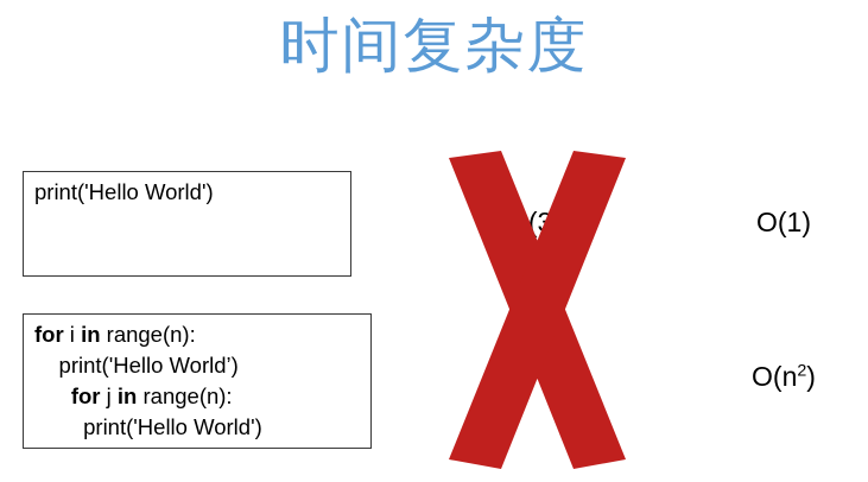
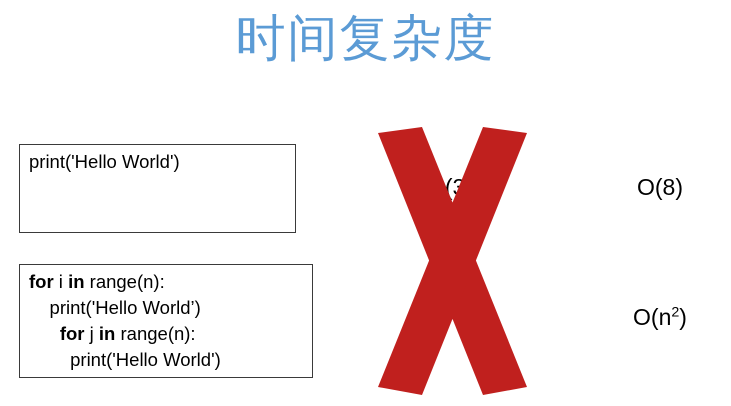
  时间复杂度
  print('Hello World')
  for i in range(n):
  print('Hello World’)
  for j in range(n):
  print('Hello World')
- O(1)
+ O(8)
  O(n2)
